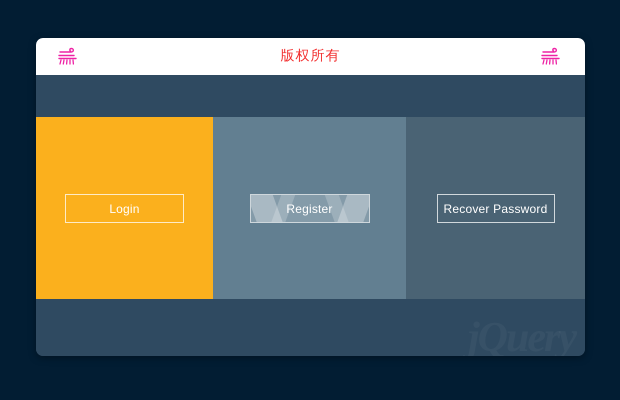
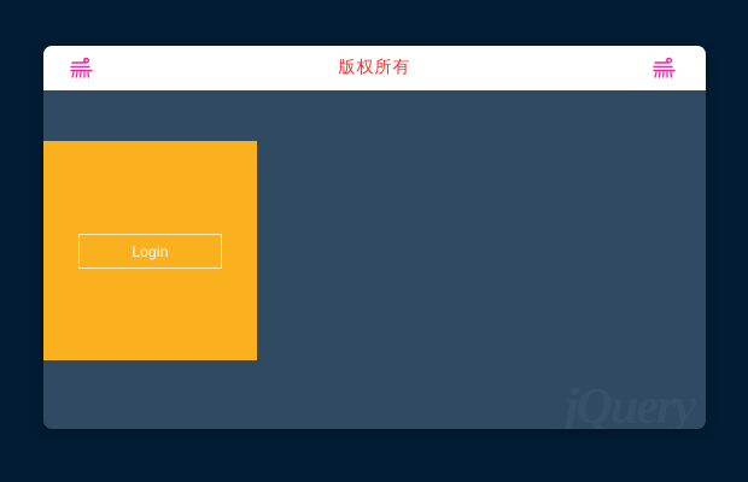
  版权所有
  Login
- Register
- Recover Password
  jQuery
